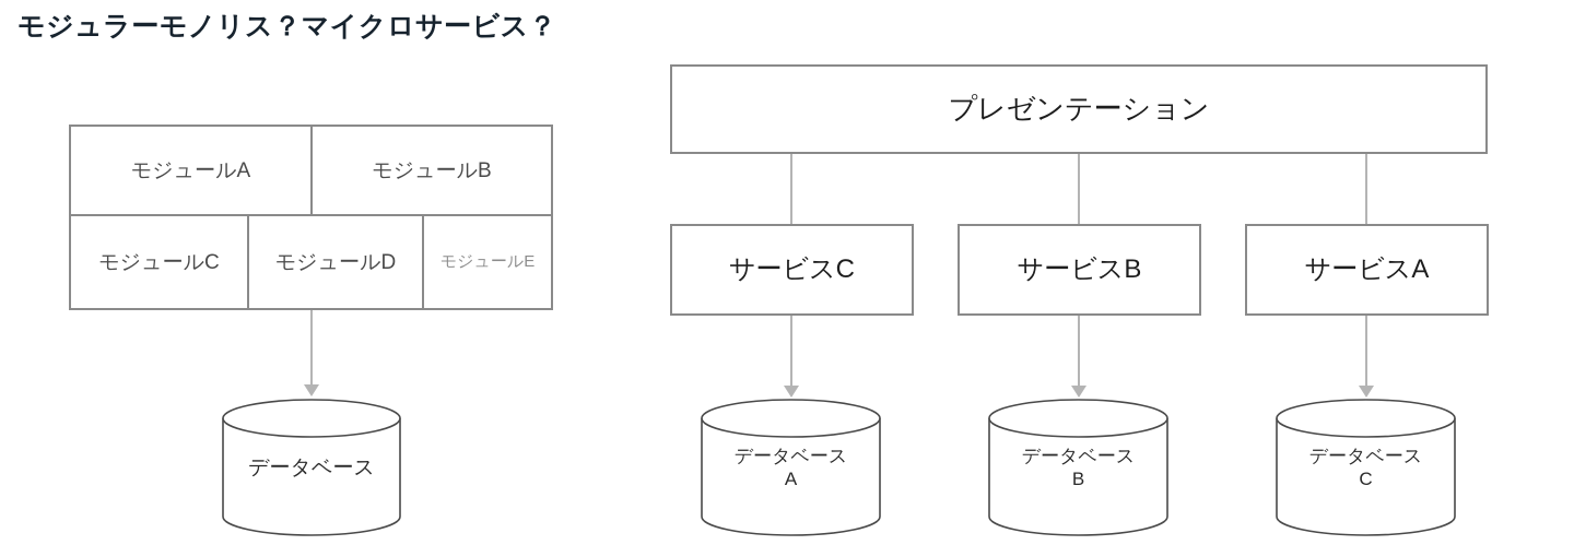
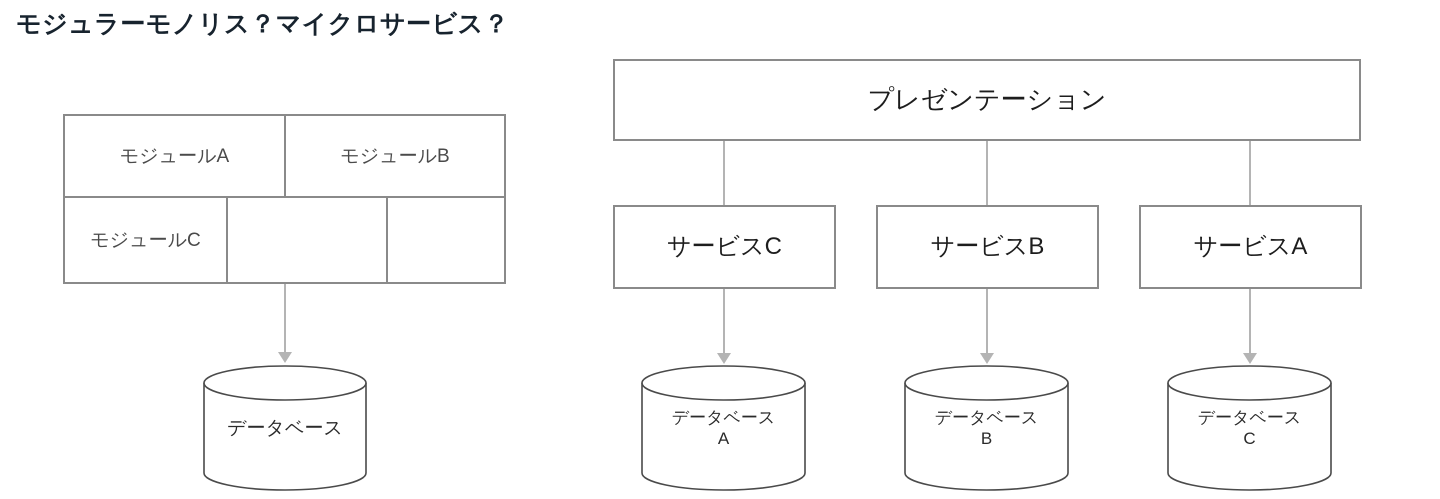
  モジュラーモノリス？マイクロサービス？
  モジュールA
  モジュールB
  モジュールC
- モジュールD
- モジュールE
  データベース
  プレゼンテーション
  サービスC
  サービスB
  サービスA
  データベース
  A
  データベース
  B
  データベース
  C
